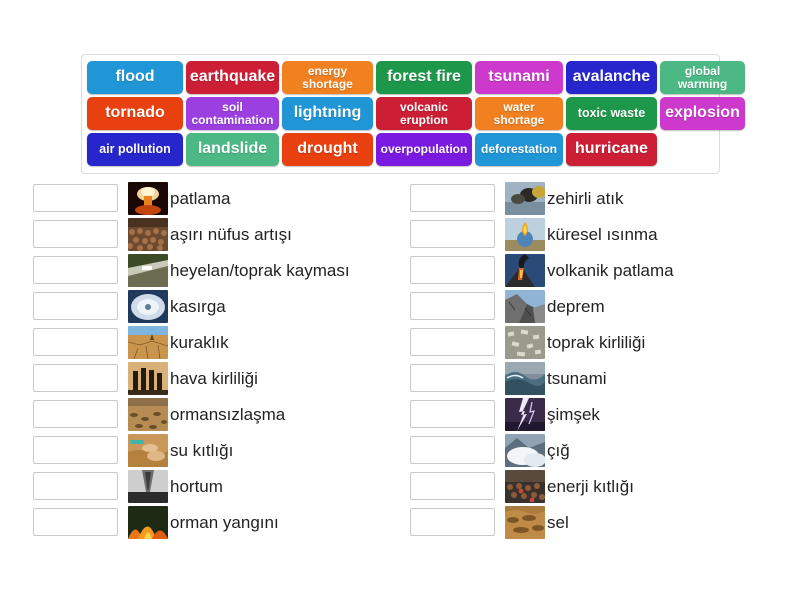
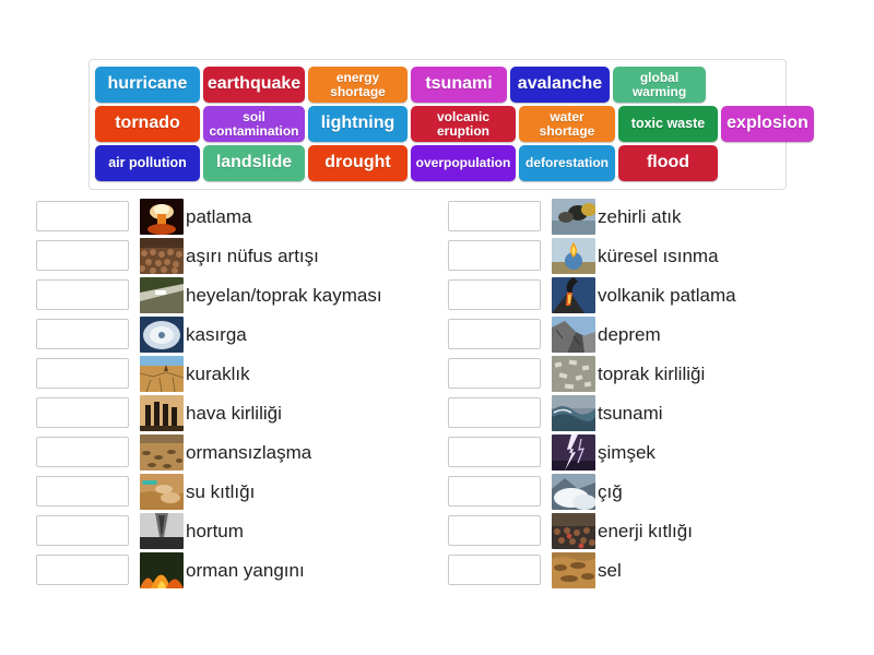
- flood
+ hurricane
  earthquake
  energy
  shortage
- forest fire
  tsunami
  avalanche
  global
  warming
  tornado
  soil
  contamination
  lightning
  volcanic
  eruption
  water
  shortage
  toxic waste
  explosion
  air pollution
  landslide
  drought
  overpopulation
  deforestation
- hurricane
+ flood
  patlama
  aşırı nüfus artışı
  heyelan/toprak kayması
  kasırga
  kuraklık
  hava kirliliği
  ormansızlaşma
  su kıtlığı
  hortum
  orman yangını
  zehirli atık
  küresel ısınma
  volkanik patlama
  deprem
  toprak kirliliği
  tsunami
  şimşek
  çığ
  enerji kıtlığı
  sel
